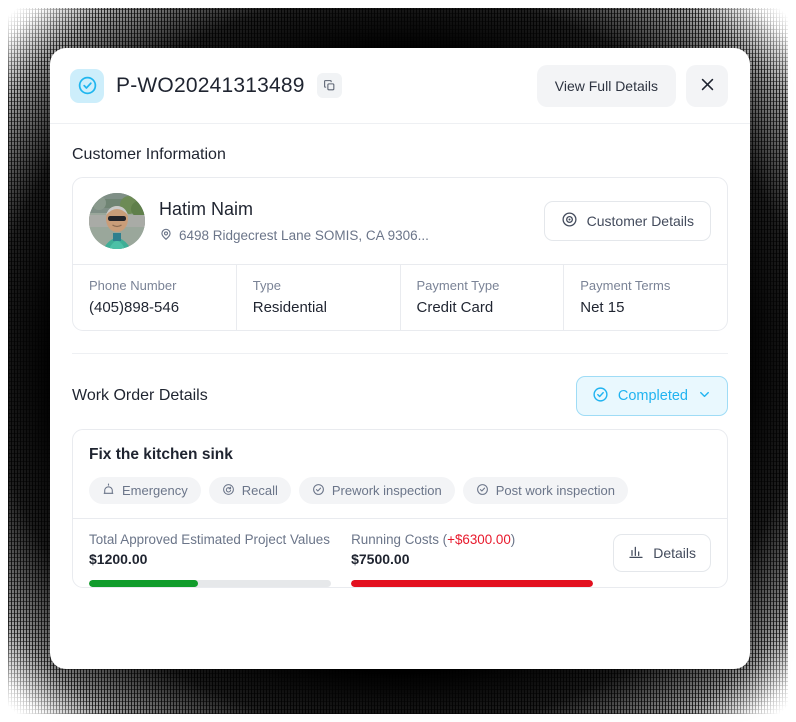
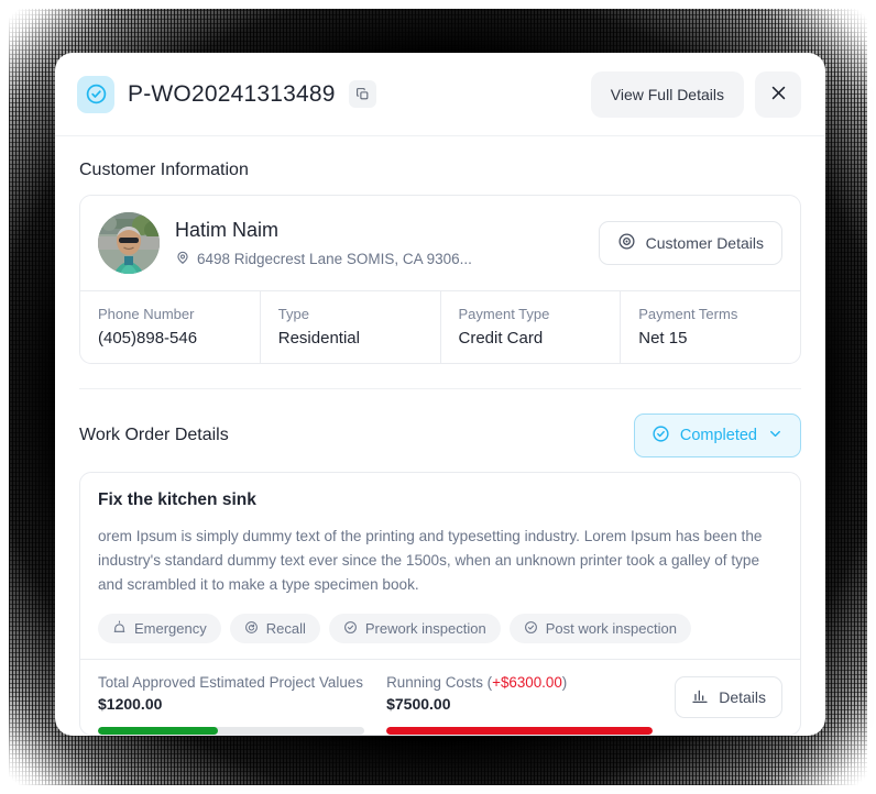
  P-WO20241313489
  View Full Details
  Customer Information
  Hatim Naim
  6498 Ridgecrest Lane SOMIS, CA 9306...
  Customer Details
  Phone Number
  (405)898-546
  Type
  Residential
  Payment Type
  Credit Card
  Payment Terms
  Net 15
  Work Order Details
  Completed
  Fix the kitchen sink
+ orem Ipsum is simply dummy text of the printing and typesetting industry. Lorem Ipsum has been the industry's standard dummy text ever since the 1500s, when an unknown printer took a galley of type and scrambled it to make a type specimen book.
  Emergency
  Recall
  Prework inspection
  Post work inspection
  Total Approved Estimated Project Values
  $1200.00
  Running Costs (+$6300.00)
  $7500.00
  Details
